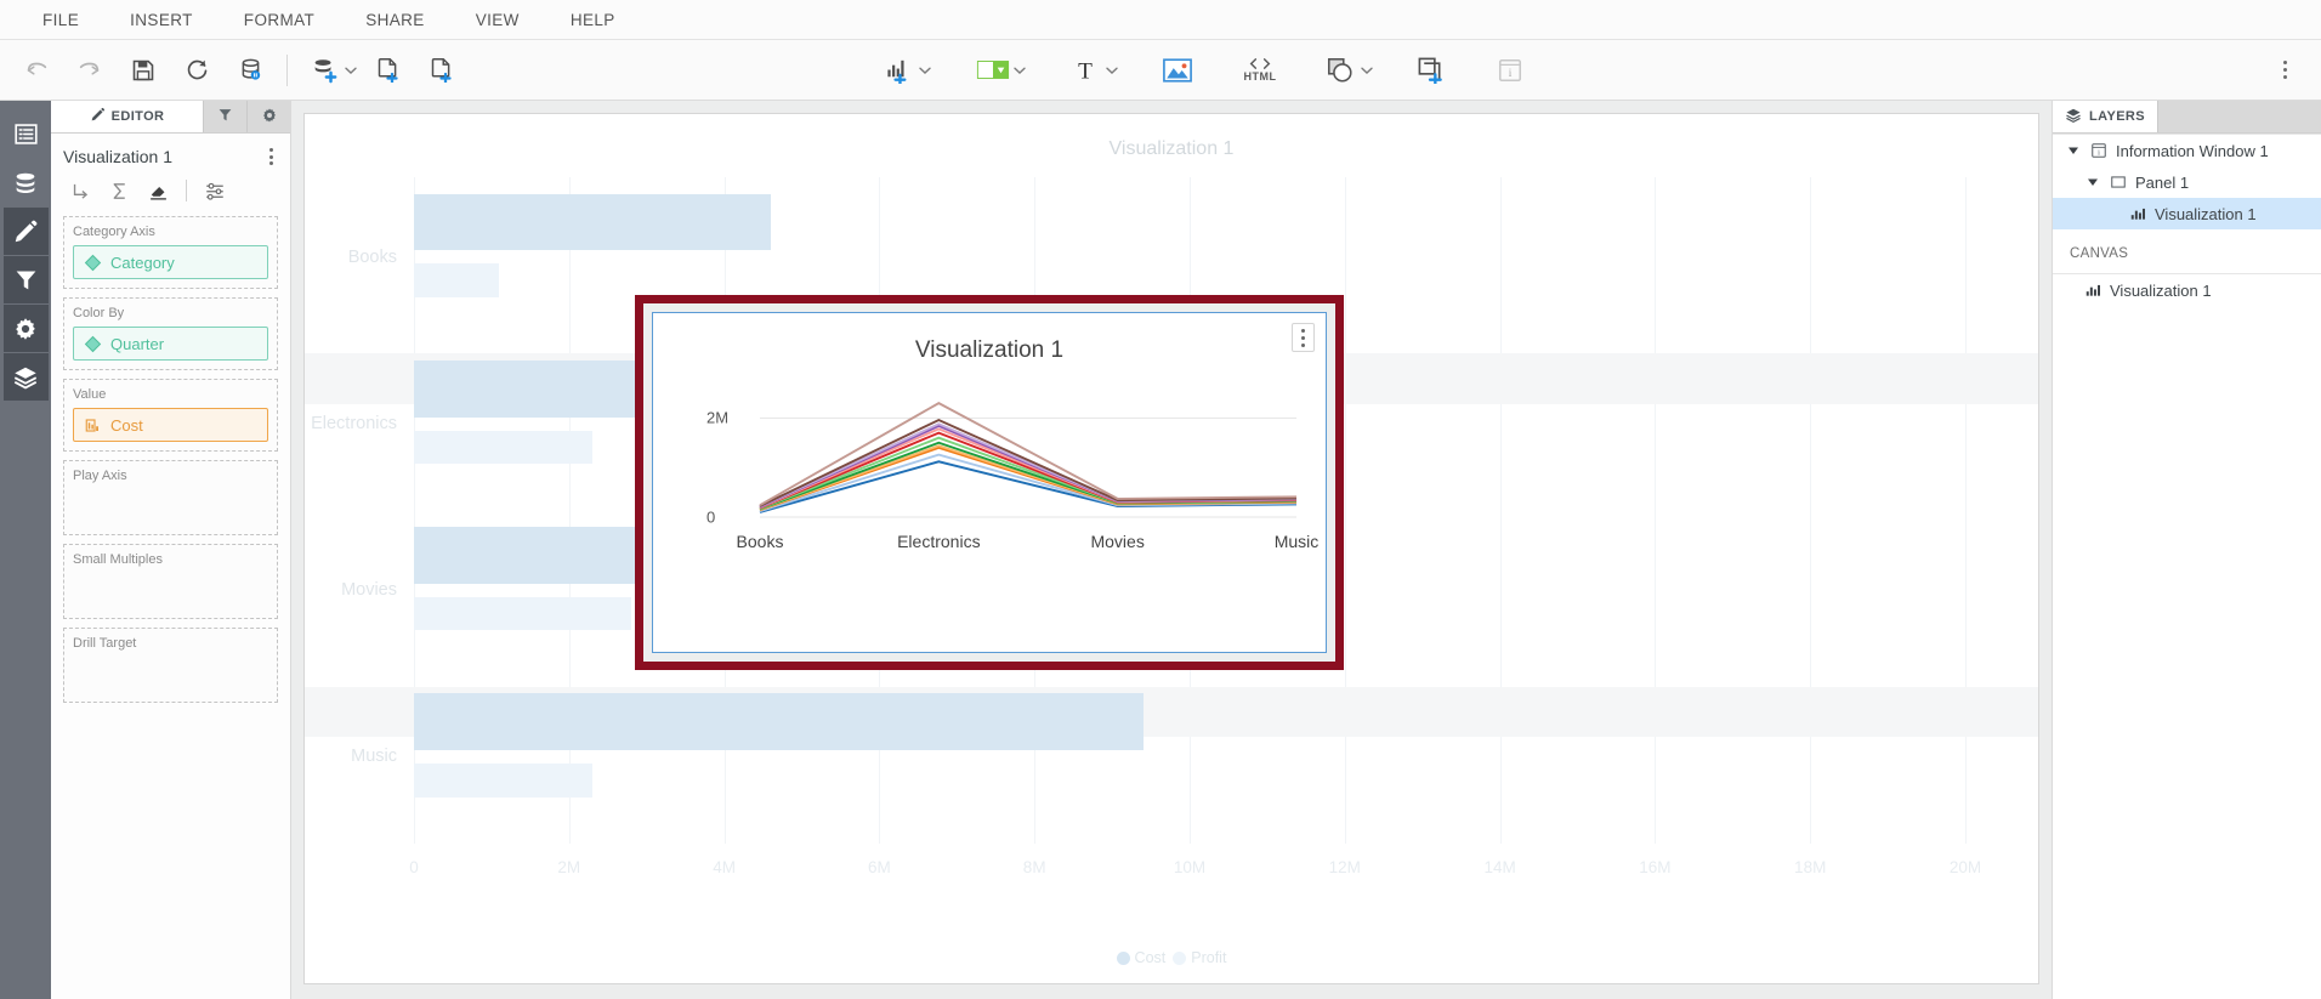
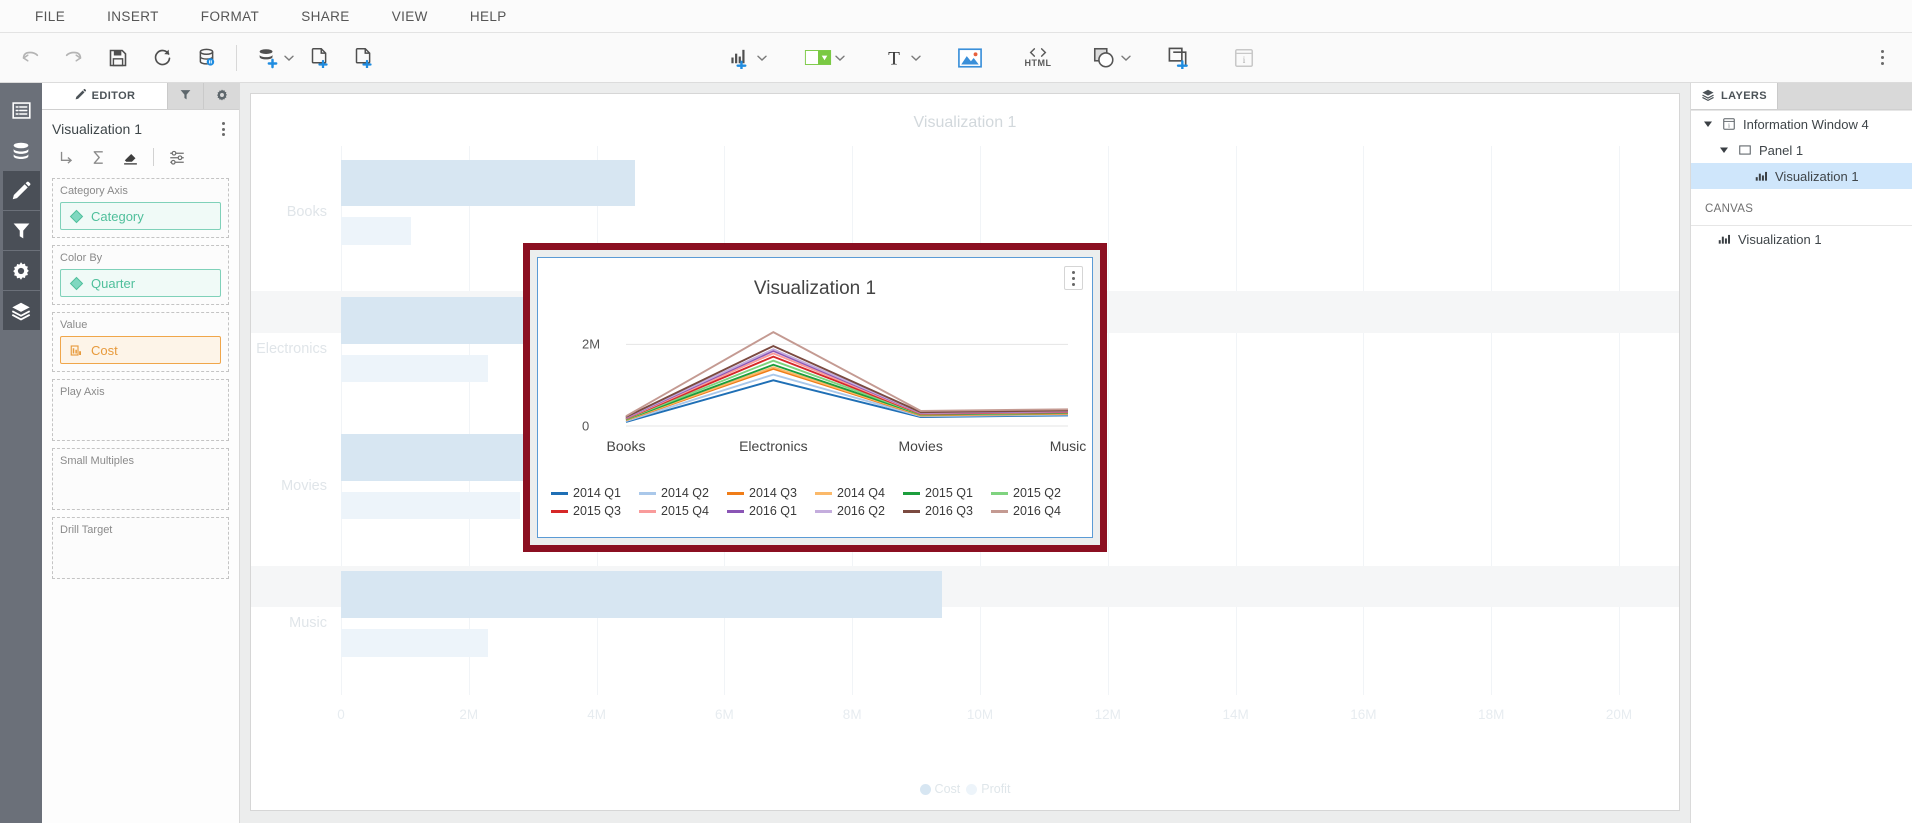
  FILE
  INSERT
  FORMAT
  SHARE
  VIEW
  HELP
  T
  HTML
  i
  EDITOR
  Visualization 1
  Category Axis
  Category
  Color By
  Quarter
  Value
  Cost
  Play Axis
  Small Multiples
  Drill Target
  Visualization 1
  0
  2M
  4M
  6M
  8M
  10M
  12M
  14M
  16M
  18M
  20M
  Books
  Electronics
  Movies
  Music
  Cost
  Profit
  Visualization 1
  0
  2M
  Books
  Electronics
  Movies
  Music
+ 2014 Q1
+ 2014 Q2
+ 2014 Q3
+ 2014 Q4
+ 2015 Q1
+ 2015 Q2
+ 2015 Q3
+ 2015 Q4
+ 2016 Q1
+ 2016 Q2
+ 2016 Q3
+ 2016 Q4
  LAYERS
- Information Window 1
+ Information Window 4
  Panel 1
  Visualization 1
  CANVAS
  Visualization 1
